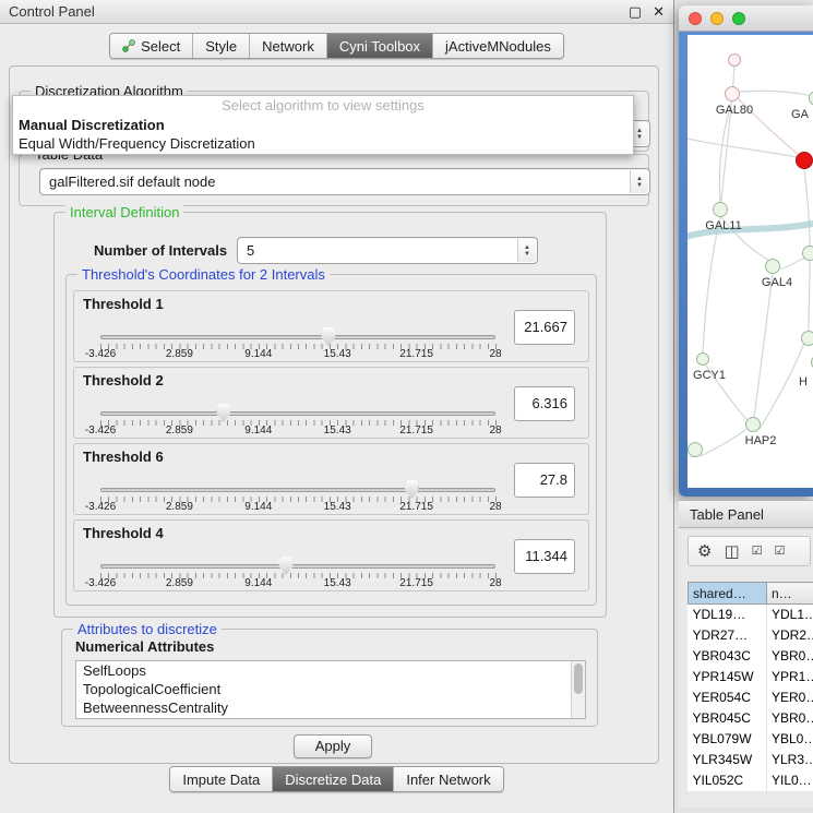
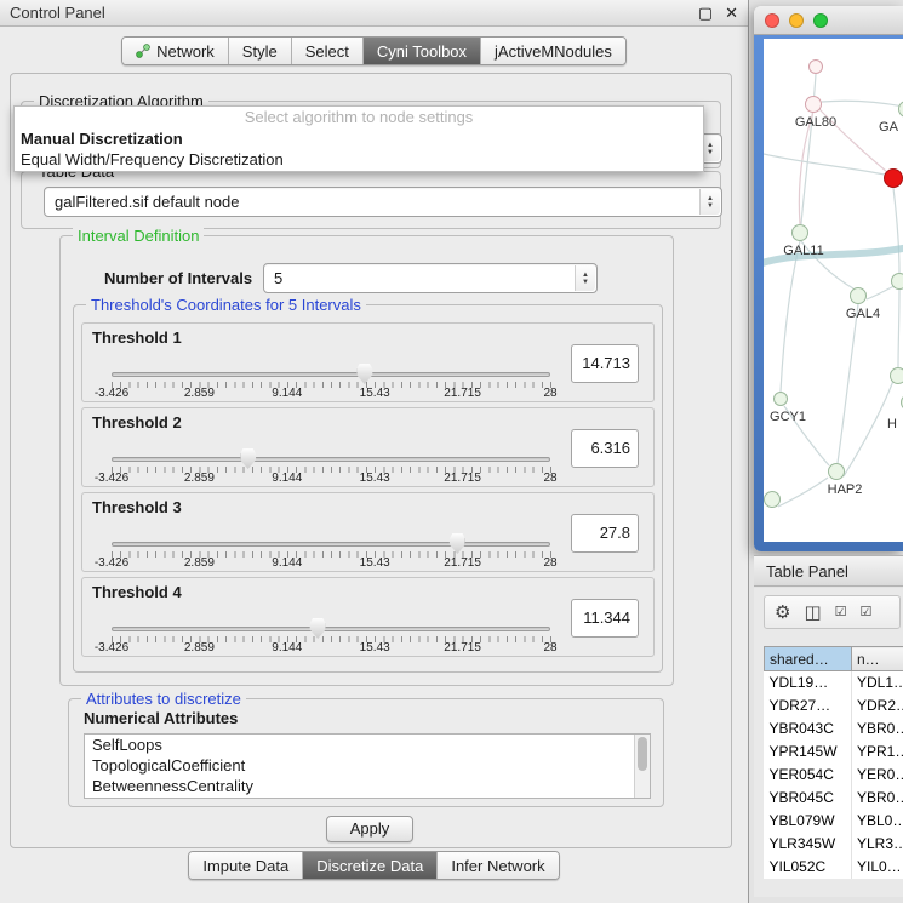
  Control Panel
  ▢
  ✕
- Select
+ Network
  Style
- Network
+ Select
  Cyni Toolbox
  jActiveMNodules
  Discretization Algorithm
- Select algorithm to view settings
+ Select algorithm to node settings
  Manual Discretization
  Equal Width/Frequency Discretization
  galFiltered.sif default node
  Interval Definition
  Number of Intervals
  5
- Threshold's Coordinates for 2 Intervals
+ Threshold's Coordinates for 5 Intervals
  Threshold 1
  -3.426
  2.859
  9.144
  15.43
  21.715
  28
- 21.667
+ 14.713
  Threshold 2
  -3.426
  2.859
  9.144
  15.43
  21.715
  28
  6.316
- Threshold 6
+ Threshold 3
  -3.426
  2.859
  9.144
  15.43
  21.715
  28
  27.8
  Threshold 4
  -3.426
  2.859
  9.144
  15.43
  21.715
  28
  11.344
  Attributes to discretize
  Numerical Attributes
  SelfLoops
  TopologicalCoefficient
  BetweennessCentrality
  Apply
  Impute Data
  Discretize Data
  Infer Network
  GAL80
  GA
  GAL11
  GAL4
  GCY1
  HAP2
  H
  Table Panel
  ⚙
  ◫
  ☑
  ☑
  shared…	n…
  YDL19…	YDL1…
  YDR27…	YDR2
  YBR043C	YBR0…
  YPR145W	YPR1…
  YER054C	YER0…
  YBR045C	YBR0…
  YBL079W	YBL0…
  YLR345W	YLR3…
  YIL052C	YIL0…
